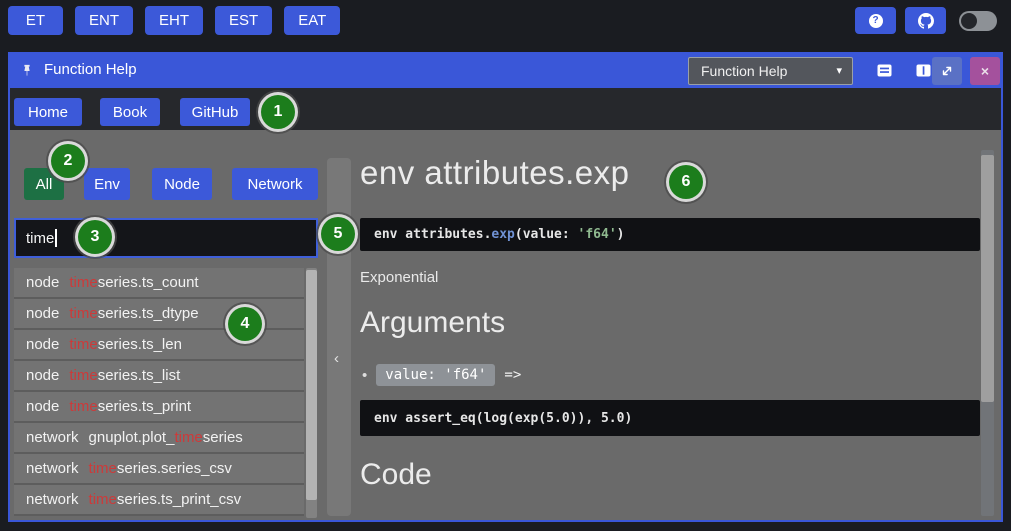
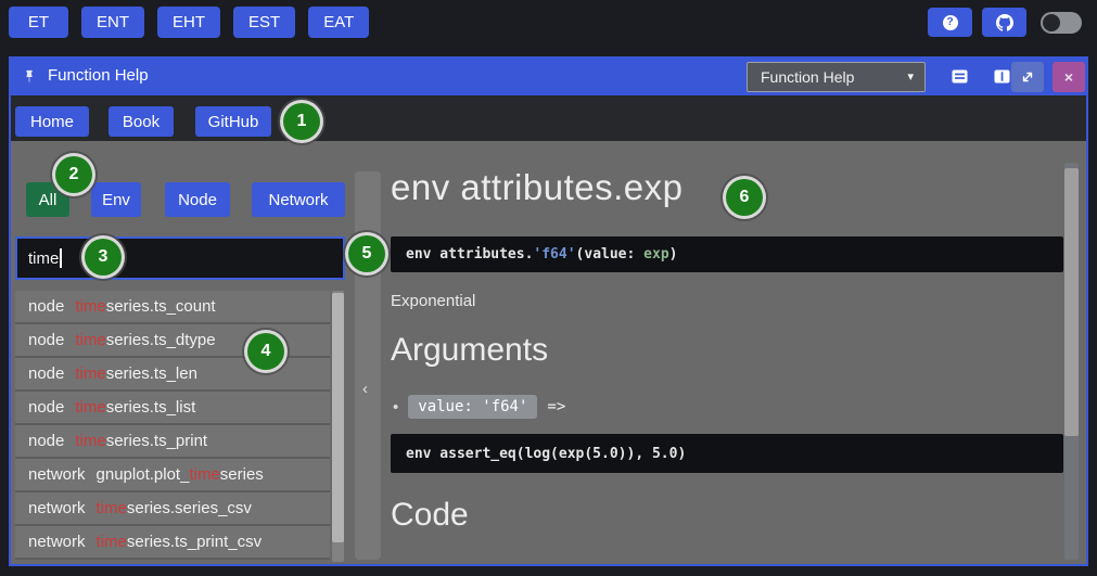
  ET
  ENT
  EHT
  EST
  EAT
  ?
  Function Help
  Function Help
  ▾
  ×
  Home
  Book
  GitHub
  All
  Env
  Node
  Network
  time
  node
  timeseries.ts_count
  node
  timeseries.ts_dtype
  node
  timeseries.ts_len
  node
  timeseries.ts_list
  node
  timeseries.ts_print
  network
  gnuplot.plot_timeseries
  network
  timeseries.series_csv
  network
  timeseries.ts_print_csv
  ‹
  env attributes.exp
  env attributes.
- exp
+ 'f64'
  (value:
- 'f64'
+ exp
  )
  Exponential
  Arguments
  •
  value: 'f64'
  =>
  env assert_eq(log(exp(5.0)), 5.0)
  Code
  1
  2
  3
  4
  5
  6
